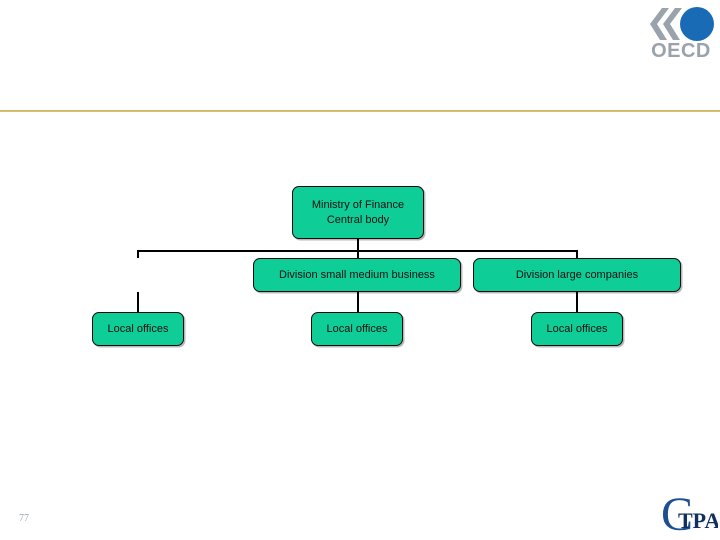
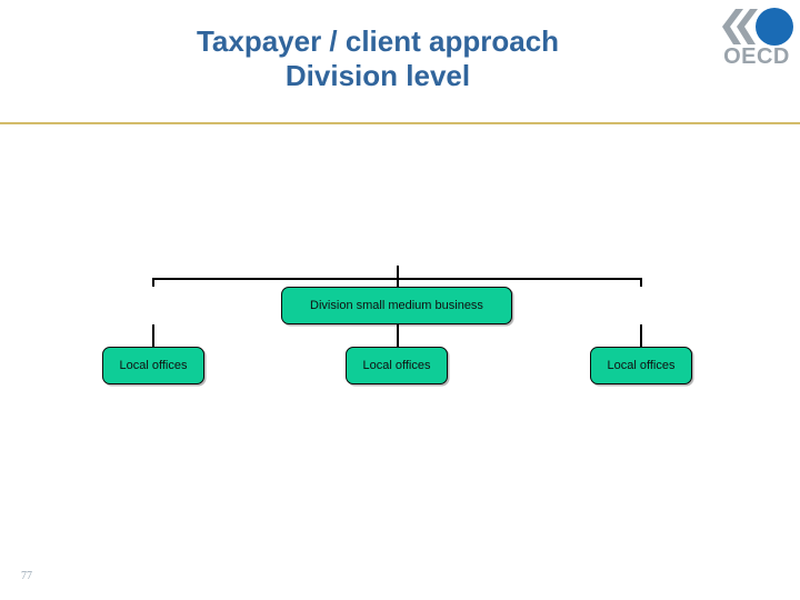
+ Taxpayer / client approach
+ Division level
  OECD
- Ministry of Finance
- Central body
  Division small medium business
- Division large companies
  Local offices
  Local offices
  Local offices
  77
- C
- TPA
